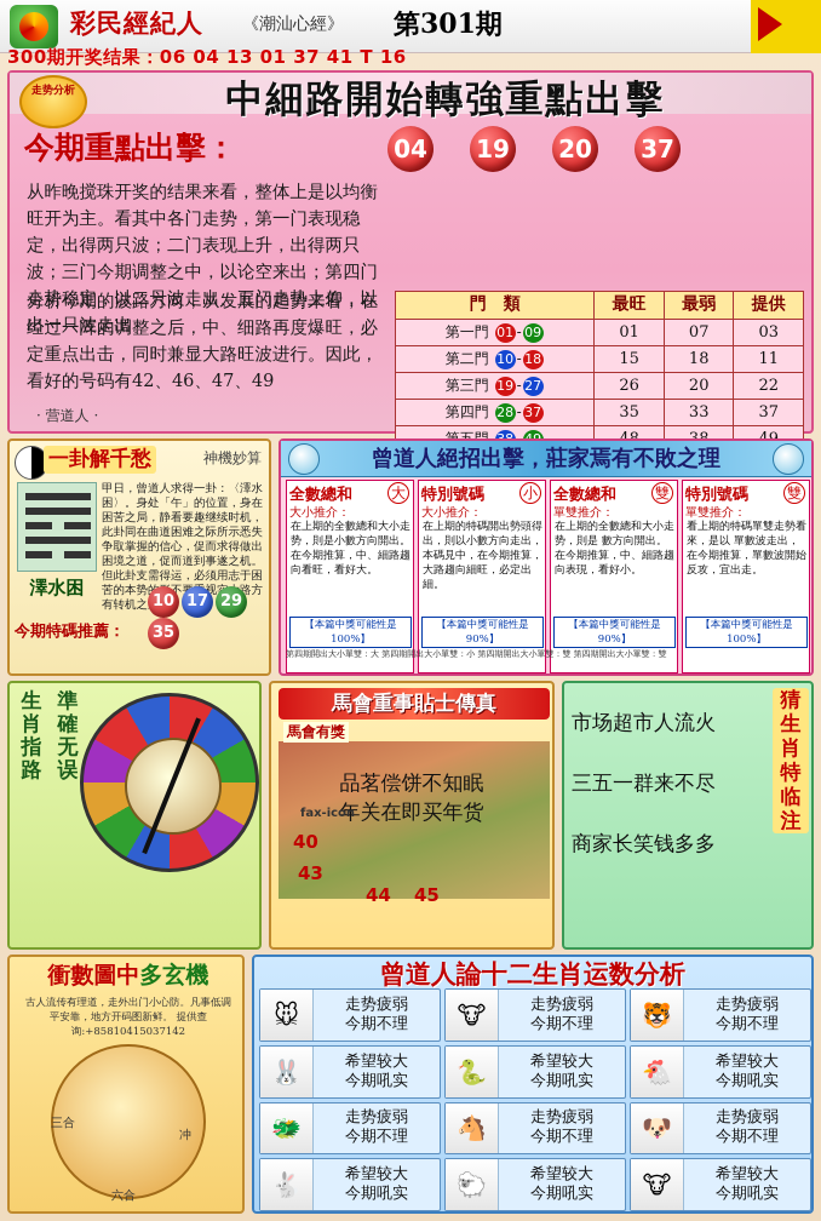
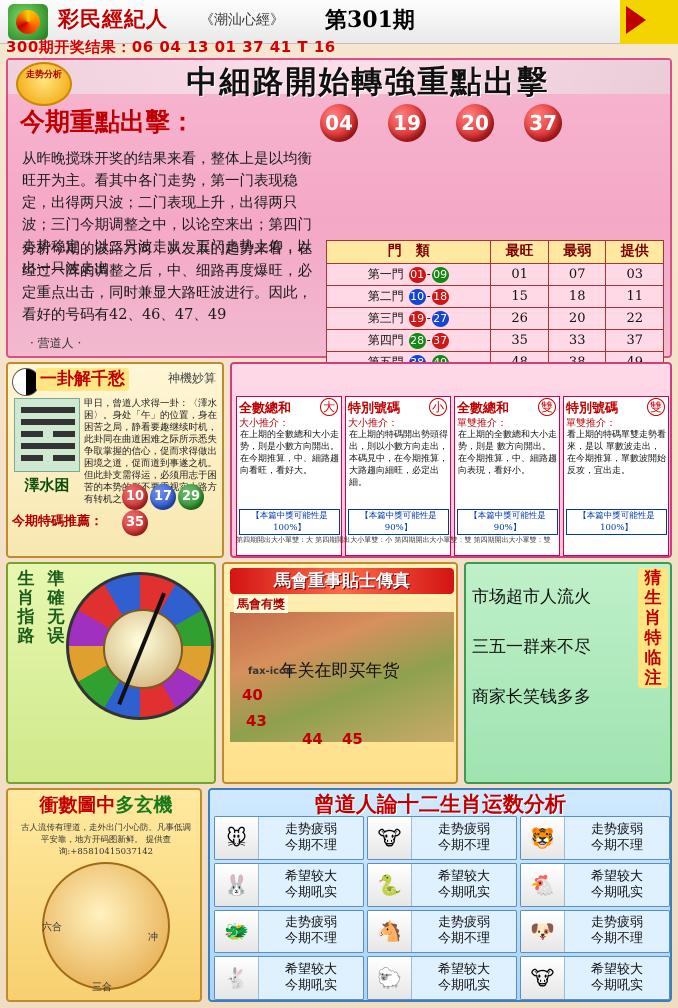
  彩民經紀人
  《潮汕心經》
  第301期
  300期开奖结果：06 04 13 01 37 41 T 16
  走势分析
  中細路開始轉強重點出擊
  今期重點出擊：
  04
  19
  20
  37
  从昨晚搅珠开奖的结果来看，整体上是以均衡旺开为主。看其中各门走势，第一门表现稳定，出得两只波；二门表现上升，出得两只波；三门今期调整之中，以论空来出；第四门走势稳定，以二只波走出、五门走势上仰，以出一只波走出。
  分析今期的波路方向，从发展的趋势来看，在经过一阵的调整之后，中、细路再度爆旺，必定重点出击，同时兼显大路旺波进行。因此，看好的号码有42、46、47、49
  · 营道人 ·
  門 類	最旺	最弱	提供
  第一門 01 - 09	01	07	03
  第二門 10 - 18	15	18	11
  第三門 19 - 27	26	20	22
  第四門 28 - 37	35	33	37
  一卦解千愁
  神機妙算
  澤水困
  甲日，曾道人求得一卦：〈澤水困〉。身处「午」的位置，身在困苦之局，静看要趣继续时机，此卦同在曲道困难之际所示悉失争取掌握的信心，促而求得做出困境之道，促而道到事遂之机。 但此卦支需得运，必须用志于困苦的本势不视路方有转机之
  今期特碼推薦：
  10 17 2935
- 曾道人絕招出擊，莊家焉有不敗之理
  全數總和
  大
  大小推介：
  在上期的全數總和大小走势，則是小數方向開出。在今期推算，中、細路趨向看旺，看好大。
  【本篇中獎可能性是100%】
  特別號碼
  小
  大小推介：
  在上期的特碼開出勢頭得出，則以小數方向走出，本碼見中，在今期推算，大路趨向細旺，必定出細。
  【本篇中獎可能性是90%】
  全數總和
  雙
  單雙推介：
  在上期的全數總和大小走势，則是 數方向開出。在今期推算，中、細路趨向表現，看好小。
  【本篇中獎可能性是90%】
  特別號碼
  雙
  單雙推介：
  看上期的特碼單雙走勢看來，是以 單數波走出，在今期推算，單數波開始反攻，宜出走。
  【本篇中獎可能性是100%】
  第四期開出大小單雙：大 第四期開出大小單雙：小 第四期開出大小單雙：雙 第四期開出大小單雙：雙
  生肖指路
  準確无误
  馬會重事貼士傳真
  馬會有獎
- 品茗偿饼不知眠
  年关在即买年货
  40
  43
  44
  45
  fax-icon
  猜生肖特临注
  市场超市人流火
  三五一群来不尽
  商家长笑钱多多
  衝數圖中多玄機
  古人流传有理道，走外出门小心防。凡事低调平安靠，地方开码图新鲜。 提供查询:+85810415037142
- 三合
+ 六合
  冲
- 六合
+ 三合
  曾道人論十二生肖运数分析
  🐭
  走势疲弱
  今期不理
  🐮
  走势疲弱
  今期不理
  🐯
  走势疲弱
  今期不理
  🐰
  希望较大
  今期吼实
  🐍
  希望较大
  今期吼实
  🐔
  希望较大
  今期吼实
  🐲
  走势疲弱
  今期不理
  🐴
  走势疲弱
  今期不理
  🐶
  走势疲弱
  今期不理
  🐇
  希望较大
  今期吼实
  🐑
  希望较大
  今期吼实
  🐮
  希望较大
  今期吼实
